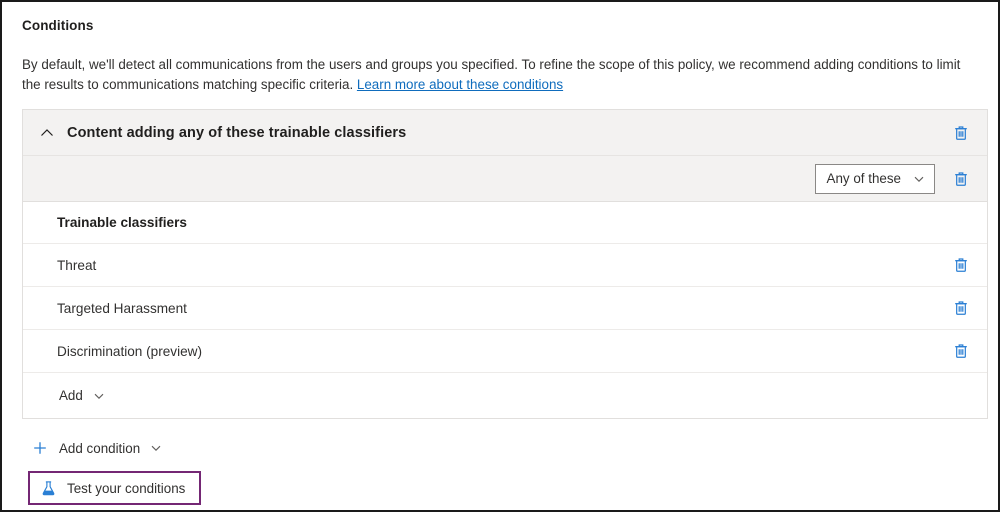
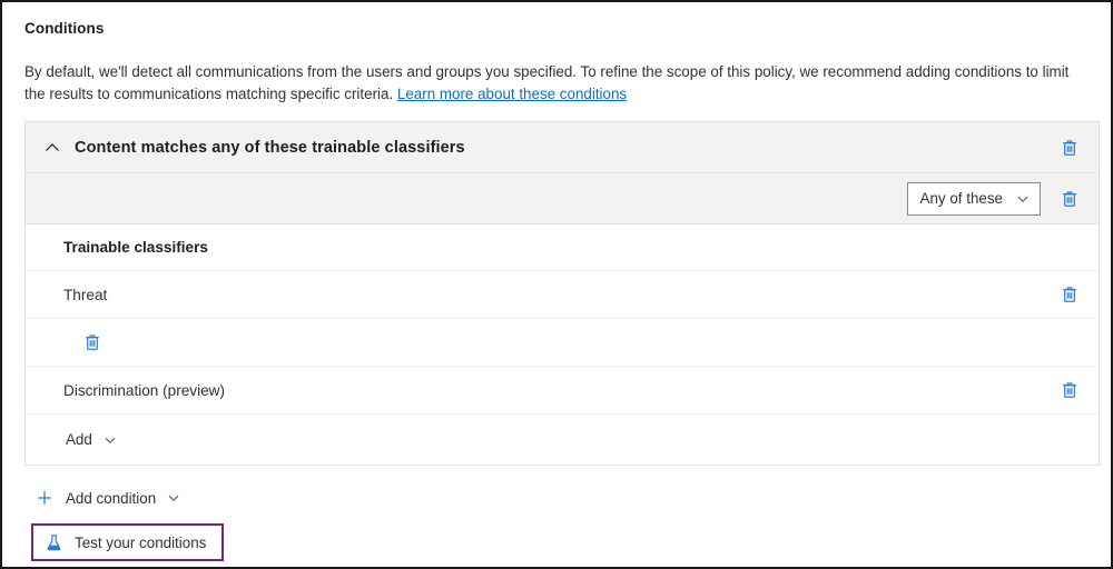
  Conditions
  By default, we'll detect all communications from the users and groups you specified. To refine the scope of this policy, we recommend adding conditions to limit the results to communications matching specific criteria. Learn more about these conditions
- Content adding any of these trainable classifiers
+ Content matches any of these trainable classifiers
  Any of these
  Trainable classifiers
  Threat
- Targeted Harassment
  Discrimination (preview)
  Add
  Add condition
  Test your conditions
